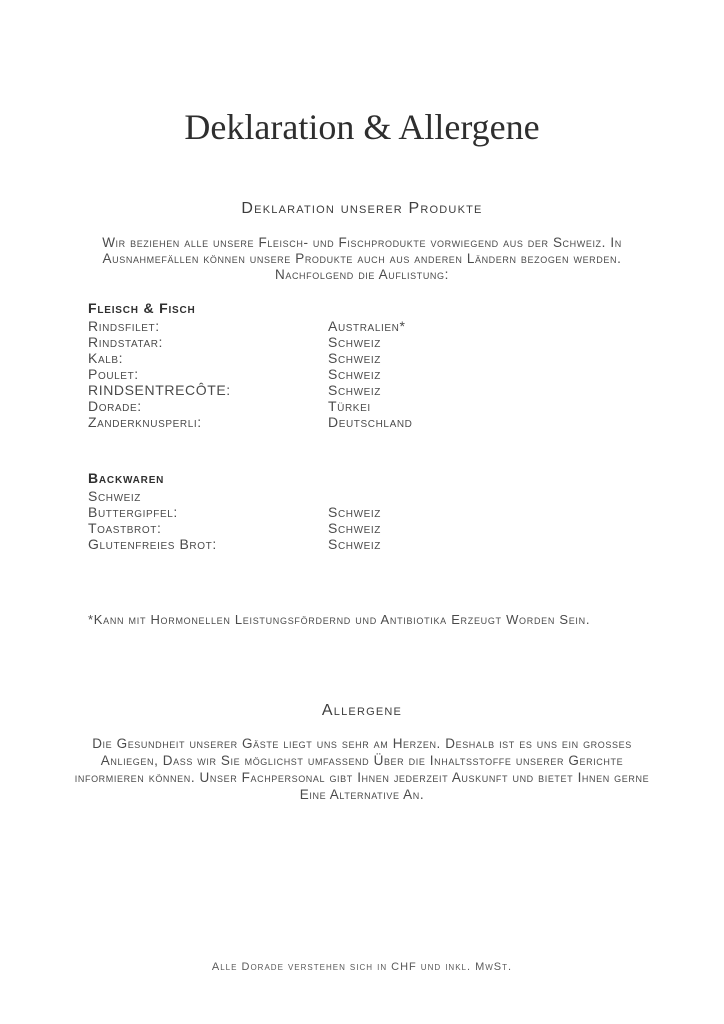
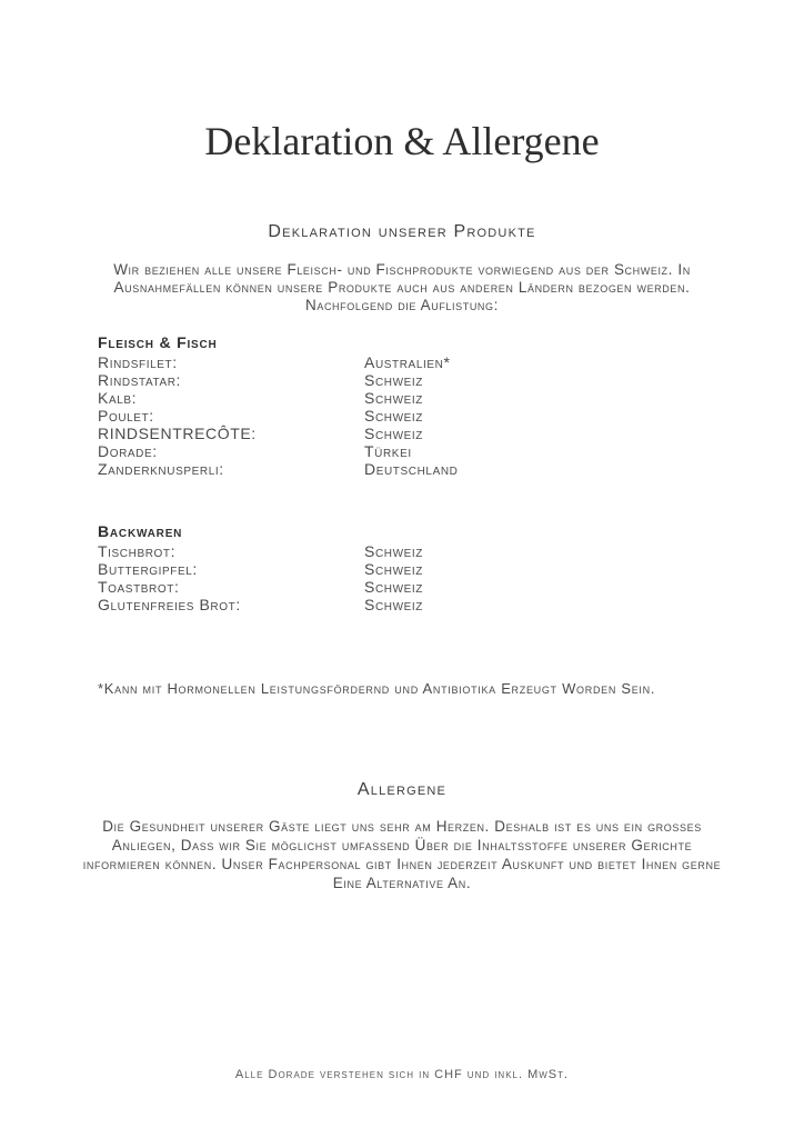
  Deklaration & Allergene
  Deklaration unserer Produkte
  Wir beziehen alle unsere Fleisch- und Fischprodukte vorwiegend aus der Schweiz. In Ausnahmefällen können unsere Produkte auch aus anderen Ländern bezogen werden. Nachfolgend die Auflistung:
  Fleisch & Fisch
  Rindsfilet:
  Australien*
  Rindstatar:
  Schweiz
  Kalb:
  Schweiz
  Poulet:
  Schweiz
  RINDSENTRECÔTE:
  Schweiz
  Dorade:
  Türkei
  Zanderknusperli:
  Deutschland
  Backwaren
+ Tischbrot:
  Schweiz
  Buttergipfel:
  Schweiz
  Toastbrot:
  Schweiz
  Glutenfreies Brot:
  Schweiz
  *Kann mit Hormonellen Leistungsfördernd und Antibiotika Erzeugt Worden Sein.
  Allergene
  Die Gesundheit unserer Gäste liegt uns sehr am Herzen. Deshalb ist es uns ein grosses Anliegen, Dass wir Sie möglichst umfassend Über die Inhaltsstoffe unserer Gerichte informieren können. Unser Fachpersonal gibt Ihnen jederzeit Auskunft und bietet Ihnen gerne Eine Alternative An.
  Alle Dorade verstehen sich in CHF und inkl. MwSt.
